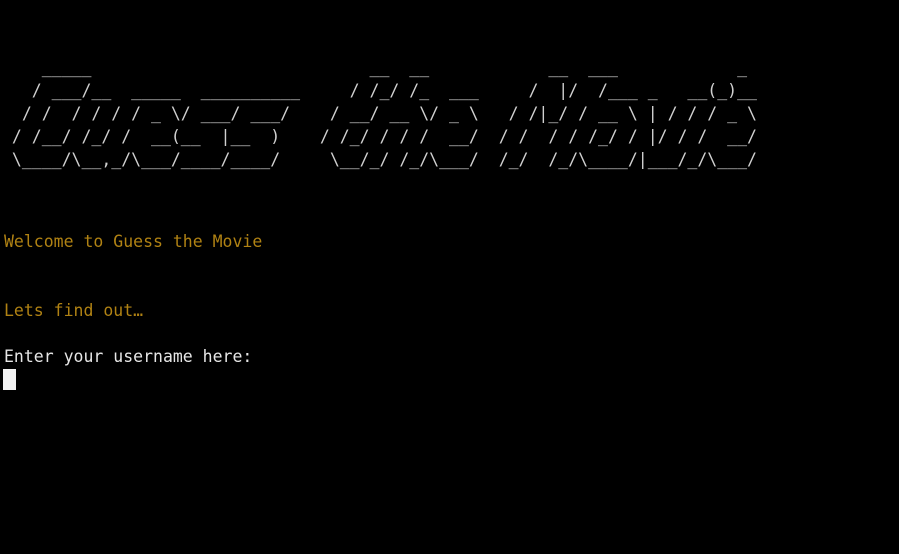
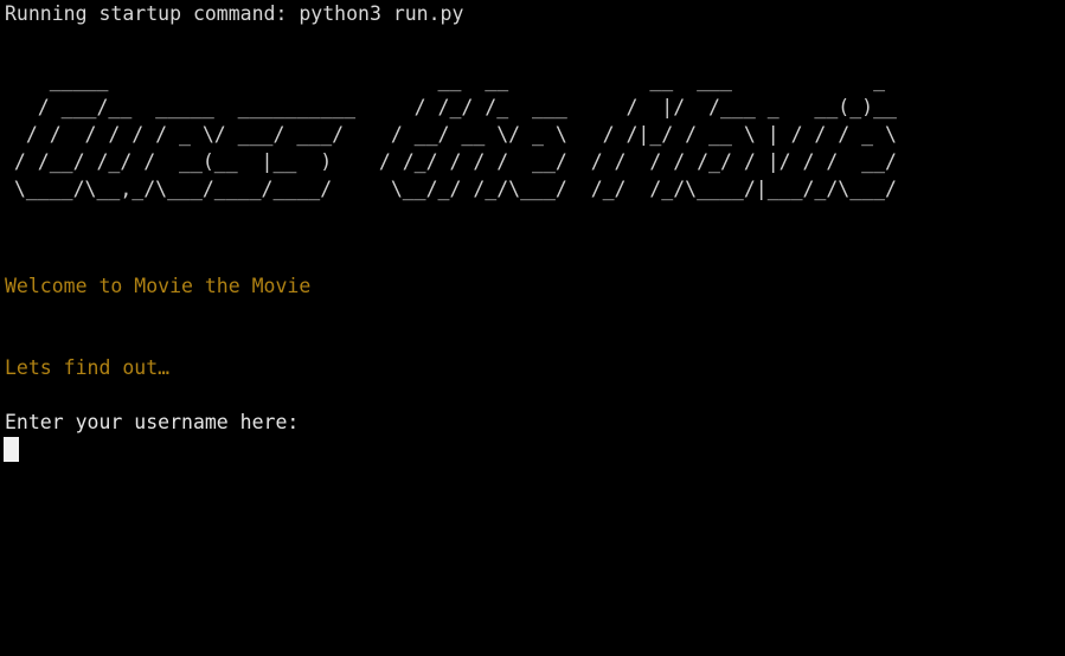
+ Running startup command: python3 run.py
  _____ __ __ __ ___ _
  / ___/__ _____ __________ / /_/ /_ ___ / |/ /___ _ __(_)__
  / / / / / / _ \/ ___/ ___/ / __/ __ \/ _ \ / /|_/ / __ \ | / / / _ \
  / /__/ /_/ / __(__ |__ ) / /_/ / / / __/ / / / / /_/ / |/ / / __/
  \____/\__,_/\___/____/____/ \__/_/ /_/\___/ /_/ /_/\____/|___/_/\___/
- Welcome to Guess the Movie
+ Welcome to Movie the Movie
  Lets find out…
  Enter your username here:
